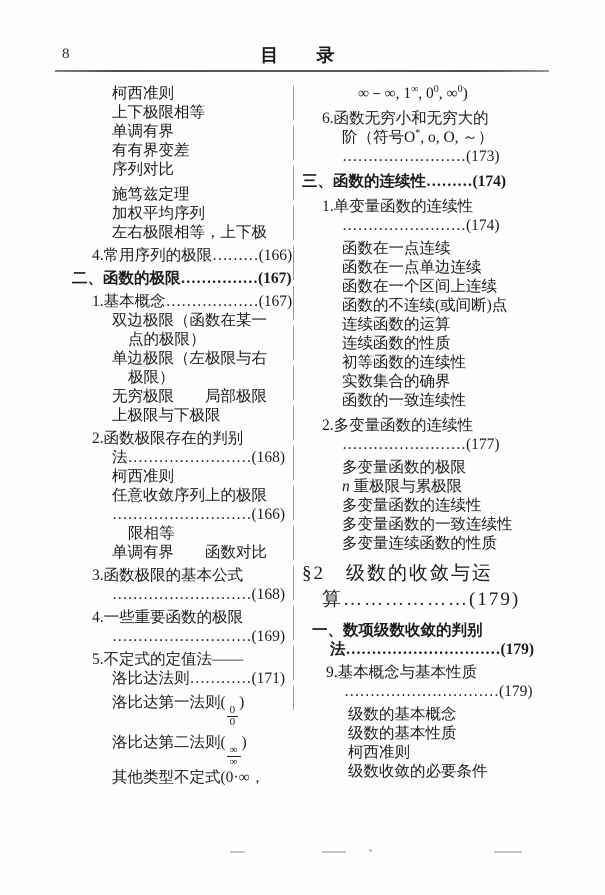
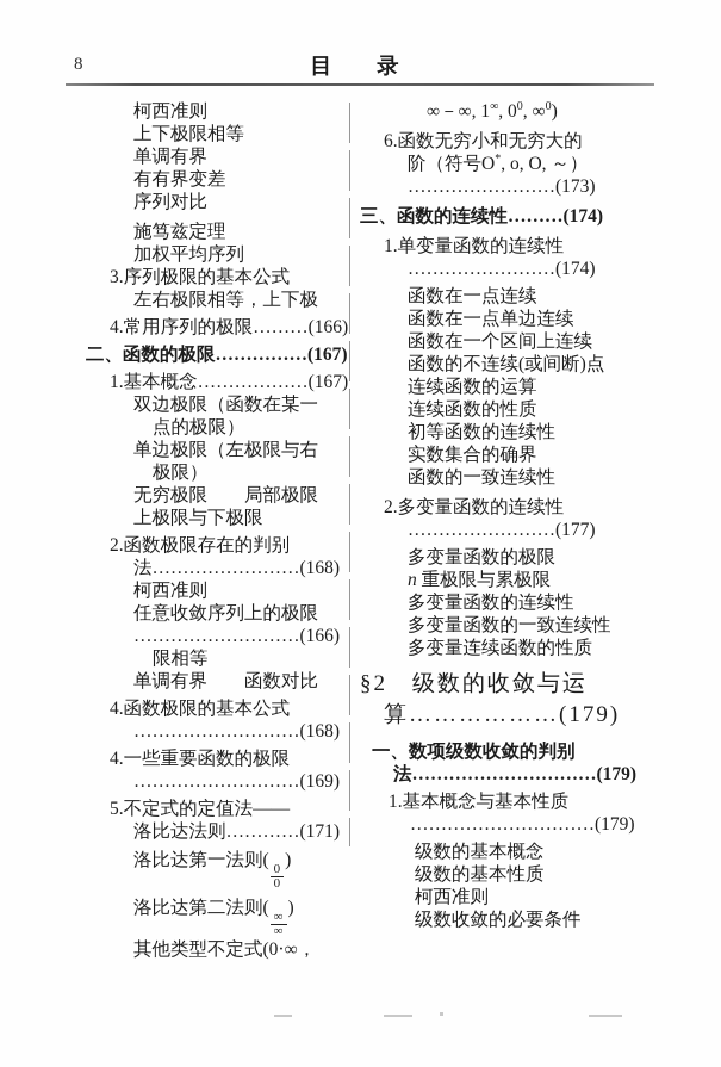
  8
  目 录
  柯西准则
  上下极限相等
  单调有界
  有有界变差
  序列对比
  施笃兹定理
  加权平均序列
+ 3.序列极限的基本公式
  左右极限相等，上下极
  4.常用序列的极限………(166)
  二、函数的极限……………(167)
  1.基本概念………………(167)
  双边极限（函数在某一
  点的极限）
  单边极限（左极限与右
  极限）
  无穷极限 局部极限
  上极限与下极限
  2.函数极限存在的判别
  法……………………(168)
  柯西准则
  任意收敛序列上的极限
  ………………………(166)
  限相等
  单调有界 函数对比
- 3.函数极限的基本公式
+ 4.函数极限的基本公式
  ………………………(168)
  4.一些重要函数的极限
  ………………………(169)
  5.不定式的定值法——
  洛比达法则…………(171)
  洛比达第一法则(
  0
  0
  )
  洛比达第二法则(
  ∞
  ∞
  )
  其他类型不定式(0·∞，
  ∞－∞, 1∞, 00, ∞0)
  6.函数无穷小和无穷大的
  阶（符号O*, o, O, ～）
  ……………………(173)
  三、函数的连续性………(174)
  1.单变量函数的连续性
  ……………………(174)
  函数在一点连续
  函数在一点单边连续
  函数在一个区间上连续
  函数的不连续(或间断)点
  连续函数的运算
  连续函数的性质
  初等函数的连续性
  实数集合的确界
  函数的一致连续性
  2.多变量函数的连续性
  ……………………(177)
  多变量函数的极限
  n 重极限与累极限
  多变量函数的连续性
  多变量函数的一致连续性
  多变量连续函数的性质
  §2 级数的收敛与运
  算………………(179)
  一、数项级数收敛的判别
  法…………………………(179)
- 9.基本概念与基本性质
+ 1.基本概念与基本性质
  …………………………(179)
  级数的基本概念
  级数的基本性质
  柯西准则
  级数收敛的必要条件
